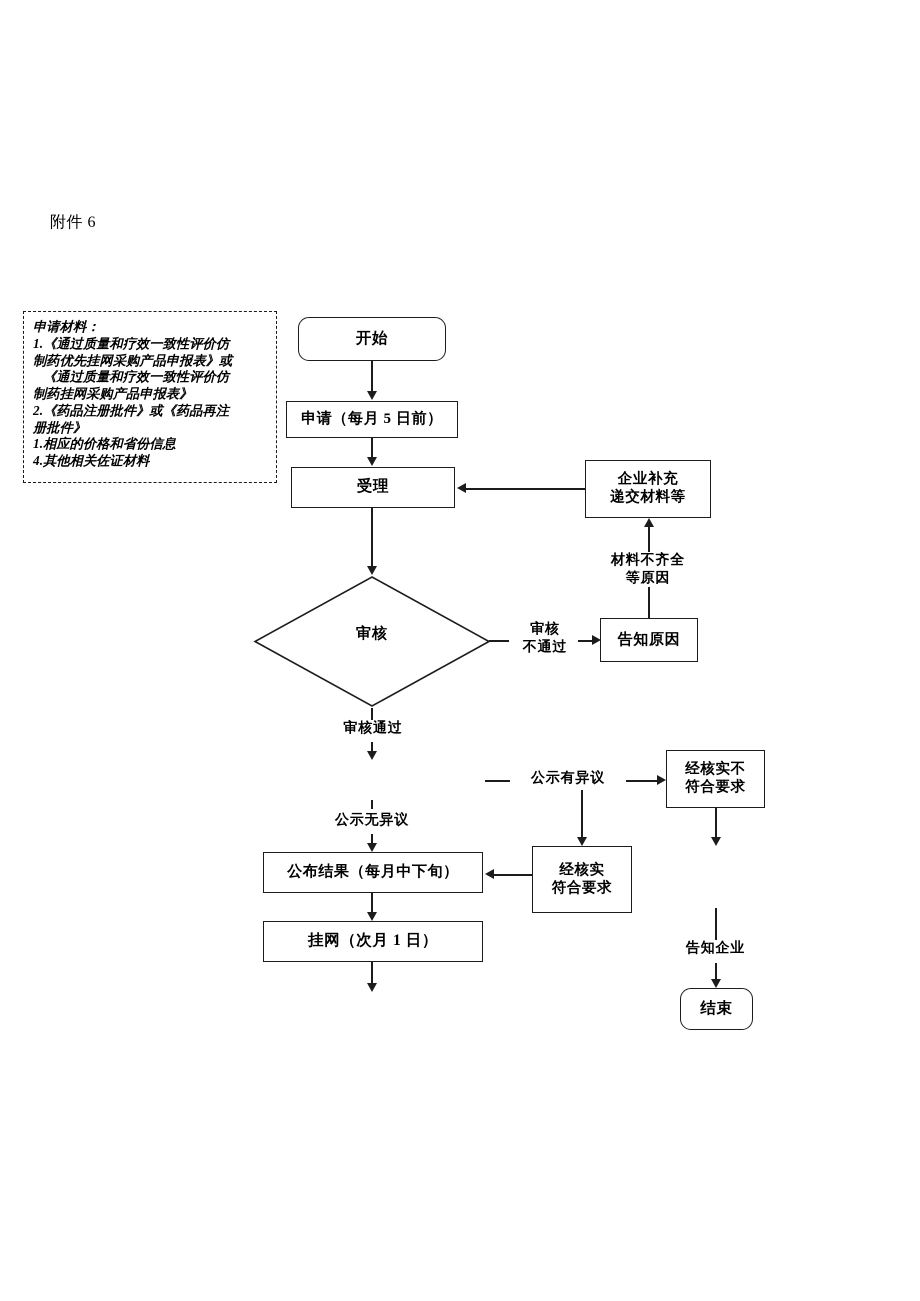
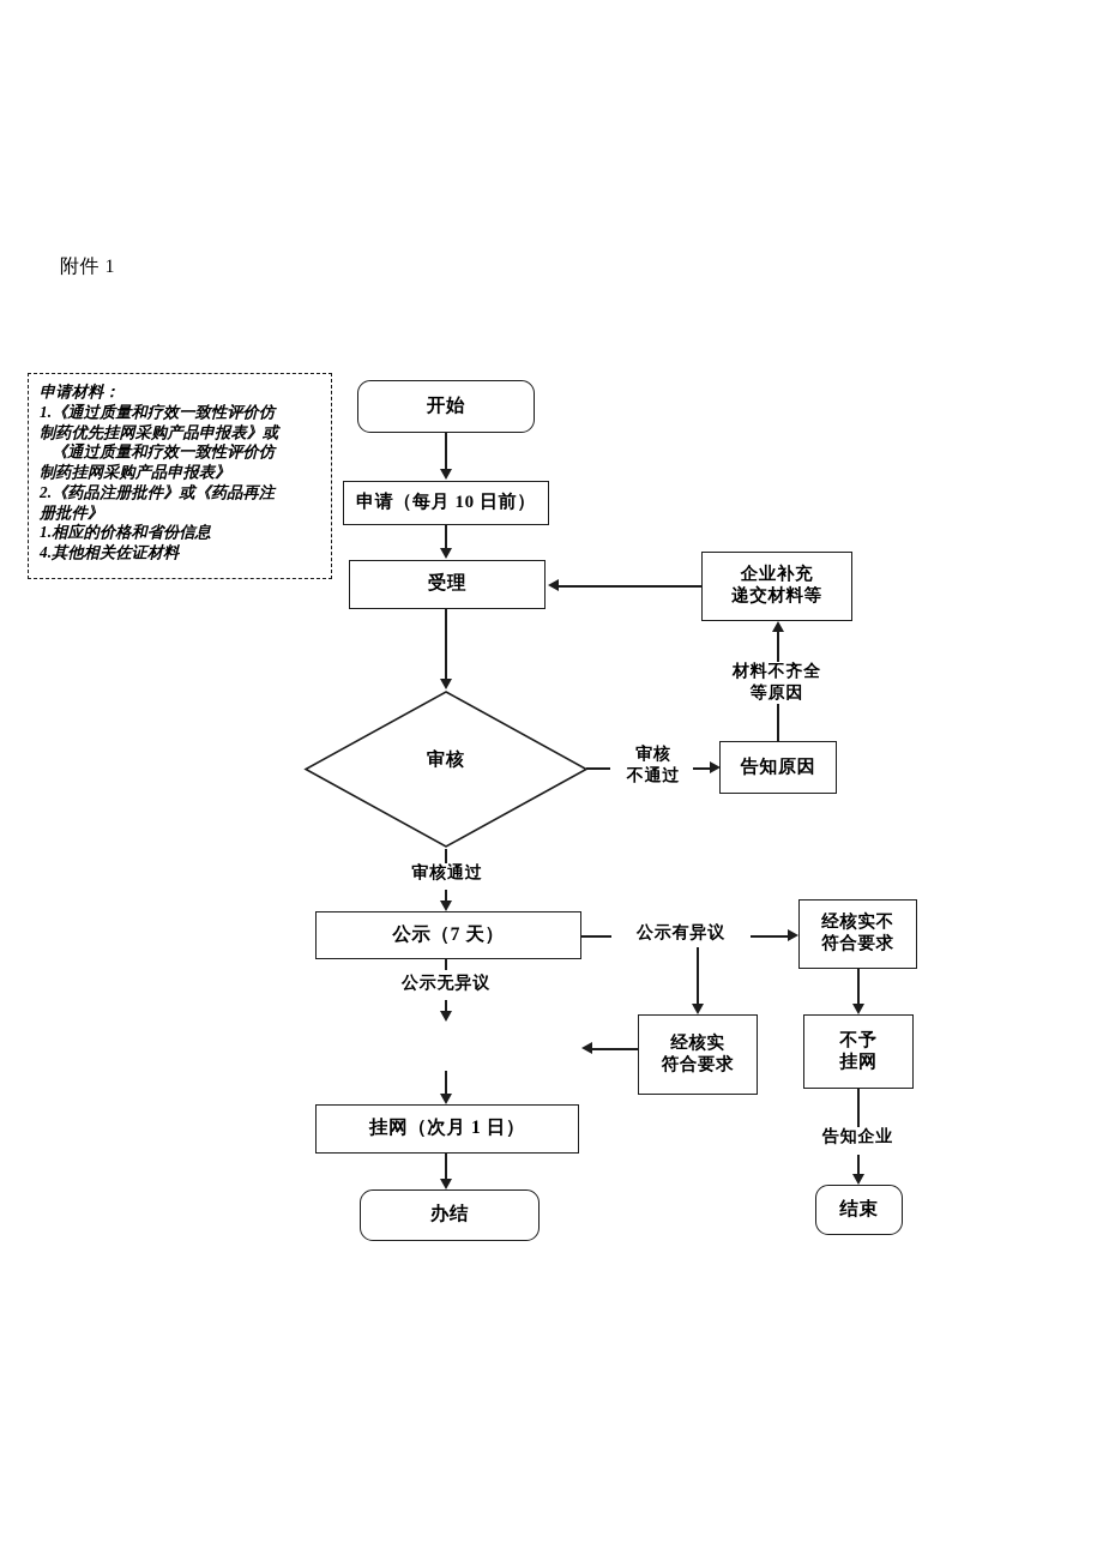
- 附件 6
+ 附件 1
  申请材料：
  1.《通过质量和疗效一致性评价仿
  制药优先挂网采购产品申报表》或
  《通过质量和疗效一致性评价仿
  制药挂网采购产品申报表》
  2.《药品注册批件》或《药品再注
  册批件》
  1.相应的价格和省份信息
  4.其他相关佐证材料
  开始
- 申请（每月 5 日前）
+ 申请（每月 10 日前）
  受理
  审核
  审核
  不通过
  告知原因
  材料不齐全
  等原因
  企业补充
  递交材料等
  审核通过
+ 公示（7 天）
  公示无异议
  公示有异议
  经核实不
  符合要求
- 公布结果（每月中下旬）
  经核实
  符合要求
+ 不予
+ 挂网
  挂网（次月 1 日）
+ 办结
  告知企业
  结束
